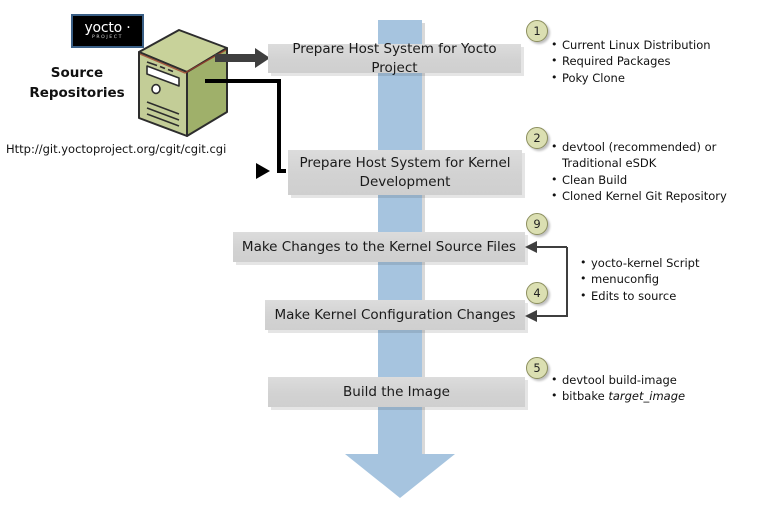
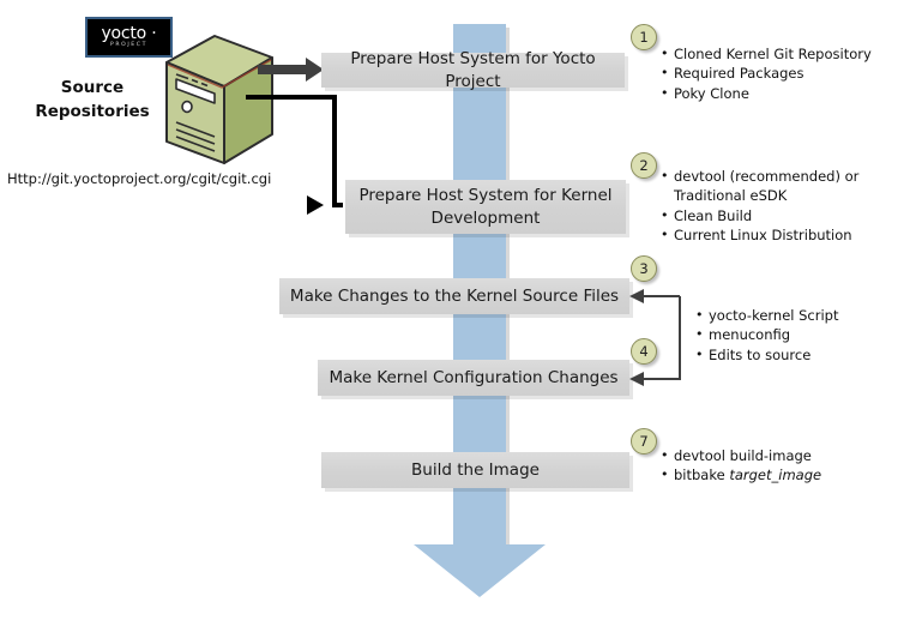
  yocto ·
  Source
  Repositories
  Http://git.yoctoproject.org/cgit/cgit.cgi
  Prepare Host System for Yocto Project
  Prepare Host System for Kernel
  Development
  Make Changes to the Kernel Source Files
  Make Kernel Configuration Changes
  Build the Image
  1
  2
- 9
+ 3
  4
- 5
+ 7
- Current Linux Distribution
+ Cloned Kernel Git Repository
  Required Packages
  Poky Clone
  devtool (recommended) or
  Traditional eSDK
  Clean Build
- Cloned Kernel Git Repository
+ Current Linux Distribution
  yocto-kernel Script
  menuconfig
  Edits to source
  devtool build-image
  bitbake target_image
